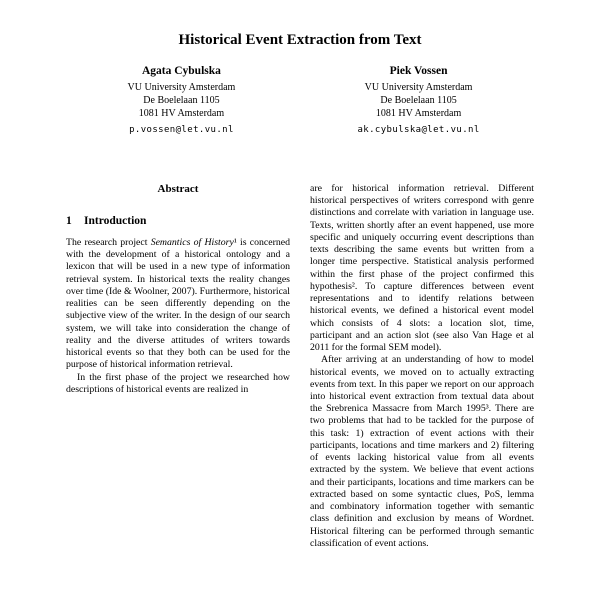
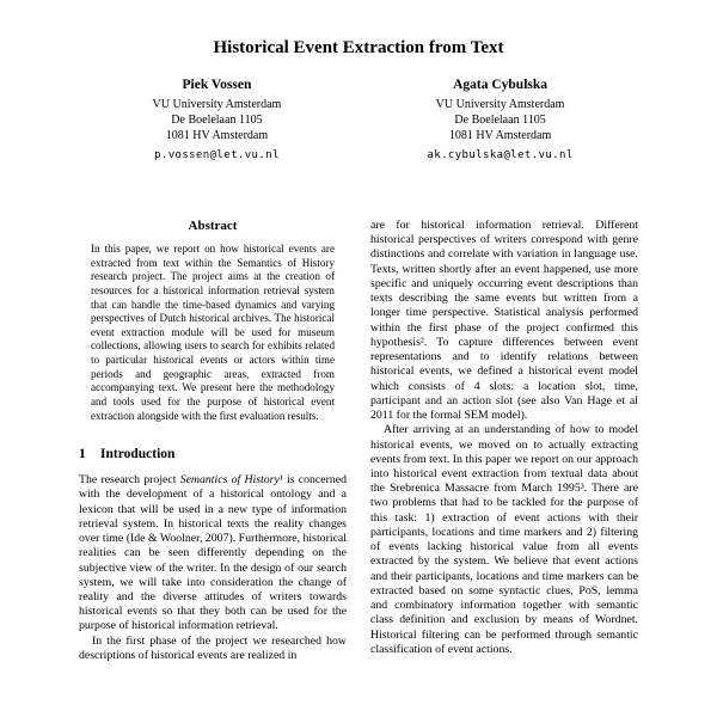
  Historical Event Extraction from Text
- Agata Cybulska
+ Piek Vossen
  VU University Amsterdam
  De Boelelaan 1105
  1081 HV Amsterdam
  p.vossen@let.vu.nl
- Piek Vossen
+ Agata Cybulska
  VU University Amsterdam
  De Boelelaan 1105
  1081 HV Amsterdam
  ak.cybulska@let.vu.nl
  Abstract
+ In this paper, we report on how historical events are extracted from text within the Semantics of History research project. The project aims at the creation of resources for a historical information retrieval system that can handle the time-based dynamics and varying perspectives of Dutch historical archives. The historical event extraction module will be used for museum collections, allowing users to search for exhibits related to particular historical events or actors within time periods and geographic areas, extracted from accompanying text. We present here the methodology and tools used for the purpose of historical event extraction alongside with the first evaluation results.
  1 Introduction
  The research project Semantics of History¹ is concerned with the development of a historical ontology and a lexicon that will be used in a new type of information retrieval system. In historical texts the reality changes over time (Ide & Woolner, 2007). Furthermore, historical realities can be seen differently depending on the subjective view of the writer. In the design of our search system, we will take into consideration the change of reality and the diverse attitudes of writers towards historical events so that they both can be used for the purpose of historical information retrieval.
  In the first phase of the project we researched how descriptions of historical events are realized in
  are for historical information retrieval. Different historical perspectives of writers correspond with genre distinctions and correlate with variation in language use. Texts, written shortly after an event happened, use more specific and uniquely occurring event descriptions than texts describing the same events but written from a longer time perspective. Statistical analysis performed within the first phase of the project confirmed this hypothesis². To capture differences between event representations and to identify relations between historical events, we defined a historical event model which consists of 4 slots: a location slot, time, participant and an action slot (see also Van Hage et al 2011 for the formal SEM model).
  After arriving at an understanding of how to model historical events, we moved on to actually extracting events from text. In this paper we report on our approach into historical event extraction from textual data about the Srebrenica Massacre from March 1995³. There are two problems that had to be tackled for the purpose of this task: 1) extraction of event actions with their participants, locations and time markers and 2) filtering of events lacking historical value from all events extracted by the system. We believe that event actions and their participants, locations and time markers can be extracted based on some syntactic clues, PoS, lemma and combinatory information together with semantic class definition and exclusion by means of Wordnet. Historical filtering can be performed through semantic classification of event actions.
